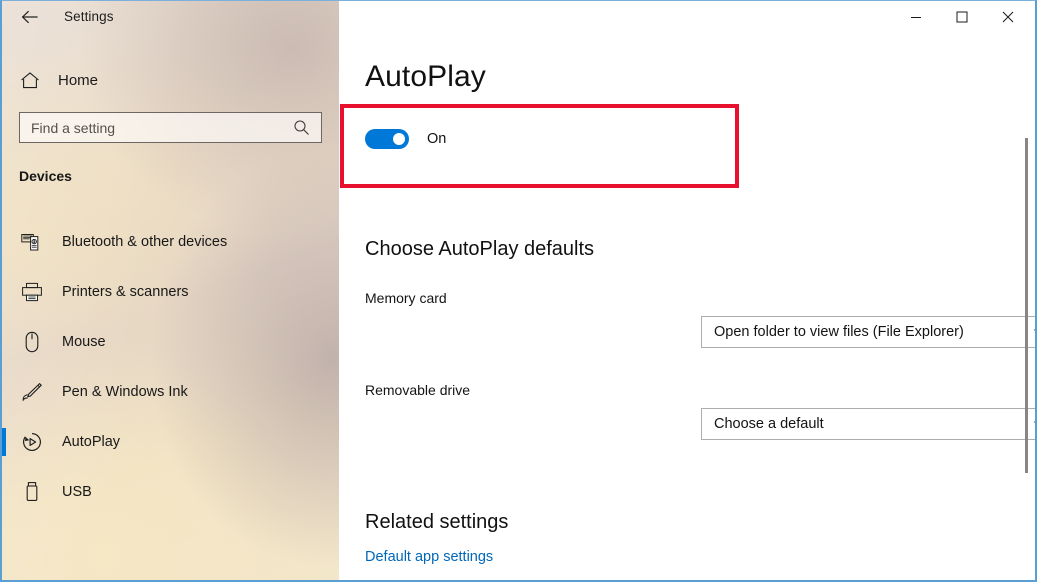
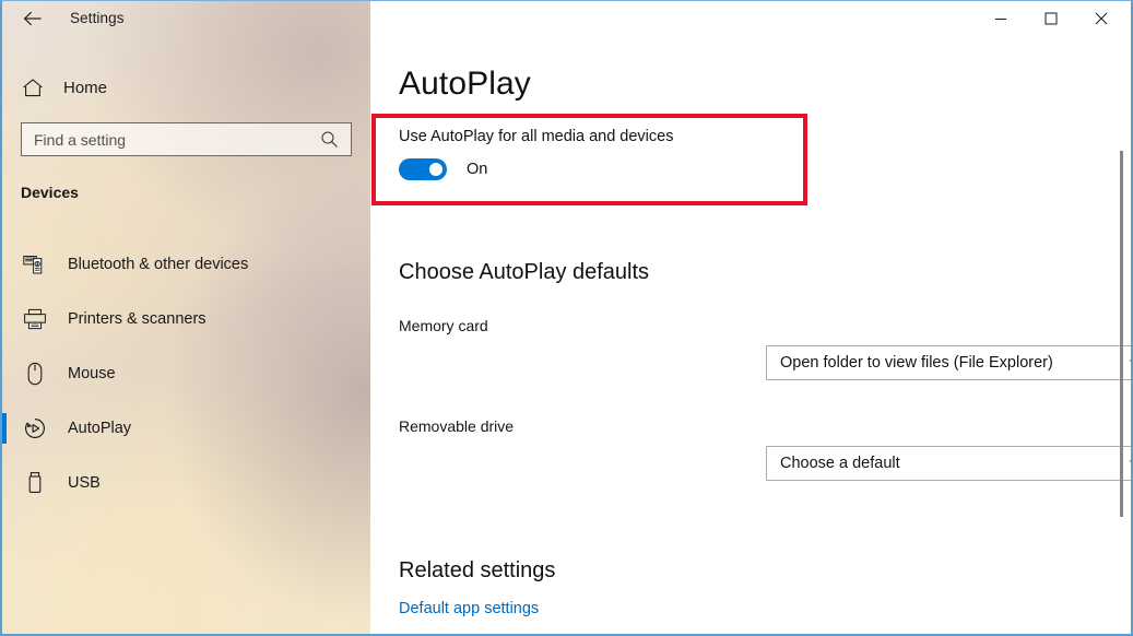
  Settings
  Home
  Find a setting
  Devices
  Bluetooth & other devices
  Printers & scanners
  Mouse
- Pen & Windows Ink
  AutoPlay
  USB
  AutoPlay
+ Use AutoPlay for all media and devices
  On
  Choose AutoPlay defaults
  Memory card
  Open folder to view files (File Explorer)
  Removable drive
  Choose a default
  Related settings
  Default app settings
